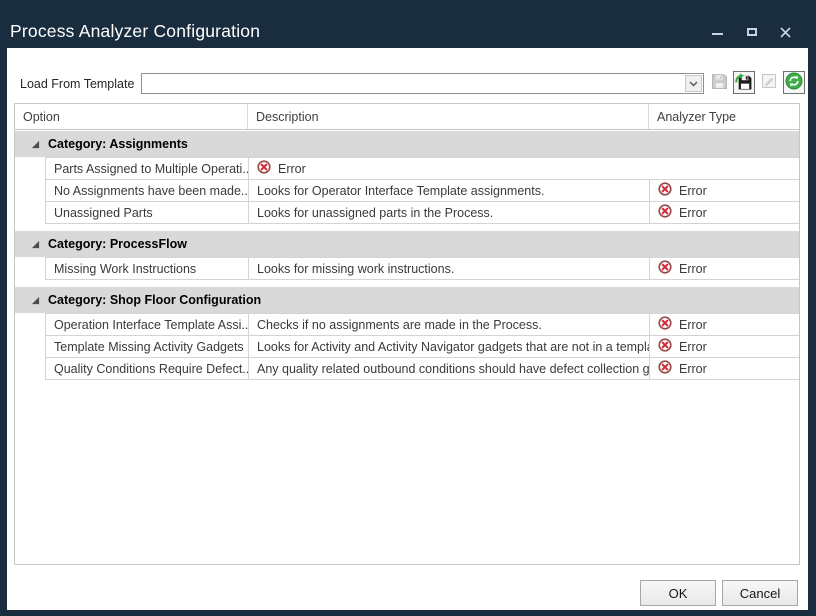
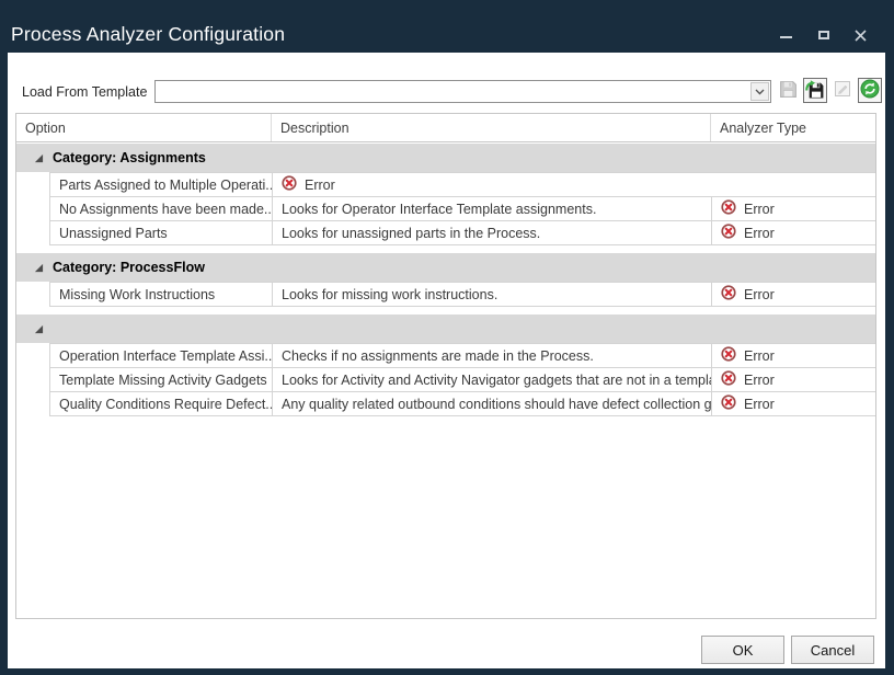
  Process Analyzer Configuration
  Load From Template
  Option
  Description
  Analyzer Type
  Category: Assignments
  Parts Assigned to Multiple Operati..
  Error
  No Assignments have been made..
  Looks for Operator Interface Template assignments.
  Error
  Unassigned Parts
  Looks for unassigned parts in the Process.
  Error
  Category: ProcessFlow
  Missing Work Instructions
  Looks for missing work instructions.
  Error
- Category: Shop Floor Configuration
  Operation Interface Template Assi..
  Checks if no assignments are made in the Process.
  Error
  Template Missing Activity Gadgets
  Looks for Activity and Activity Navigator gadgets that are not in a templ
  Error
  Quality Conditions Require Defect..
  Any quality related outbound conditions should have defect collection g
  Error
  OK
  Cancel
